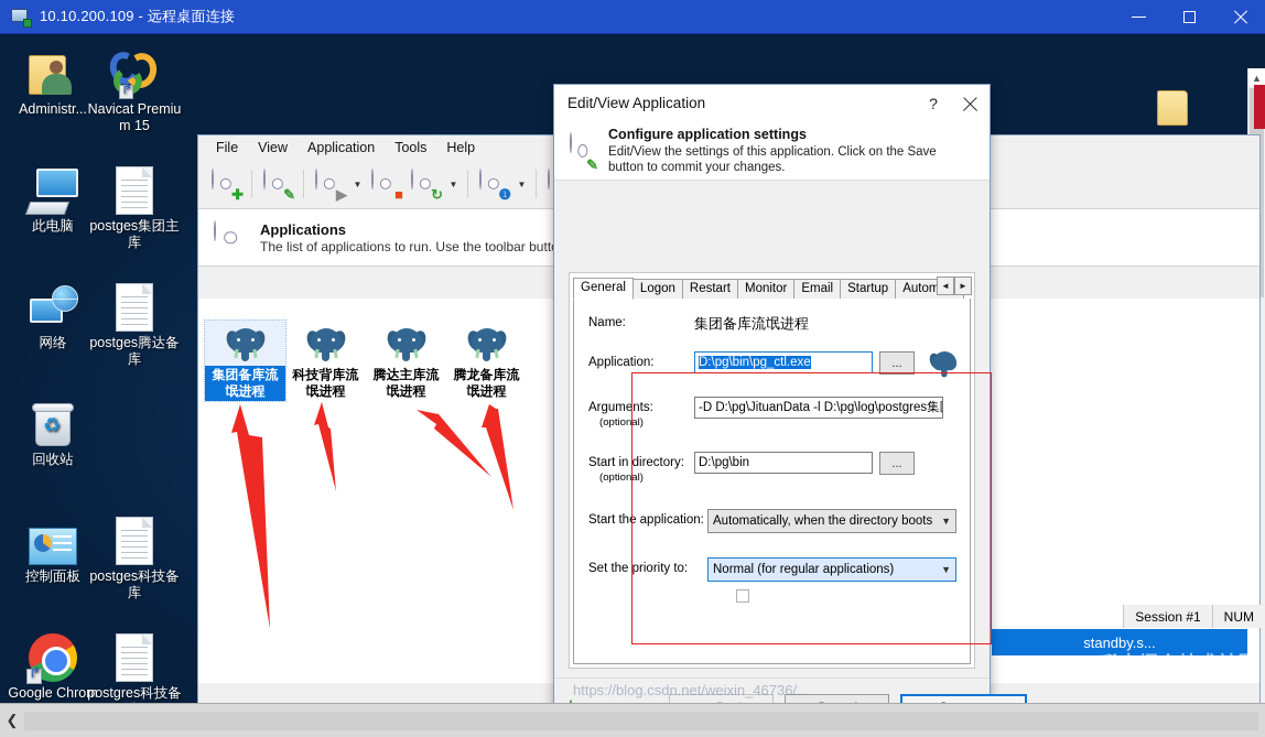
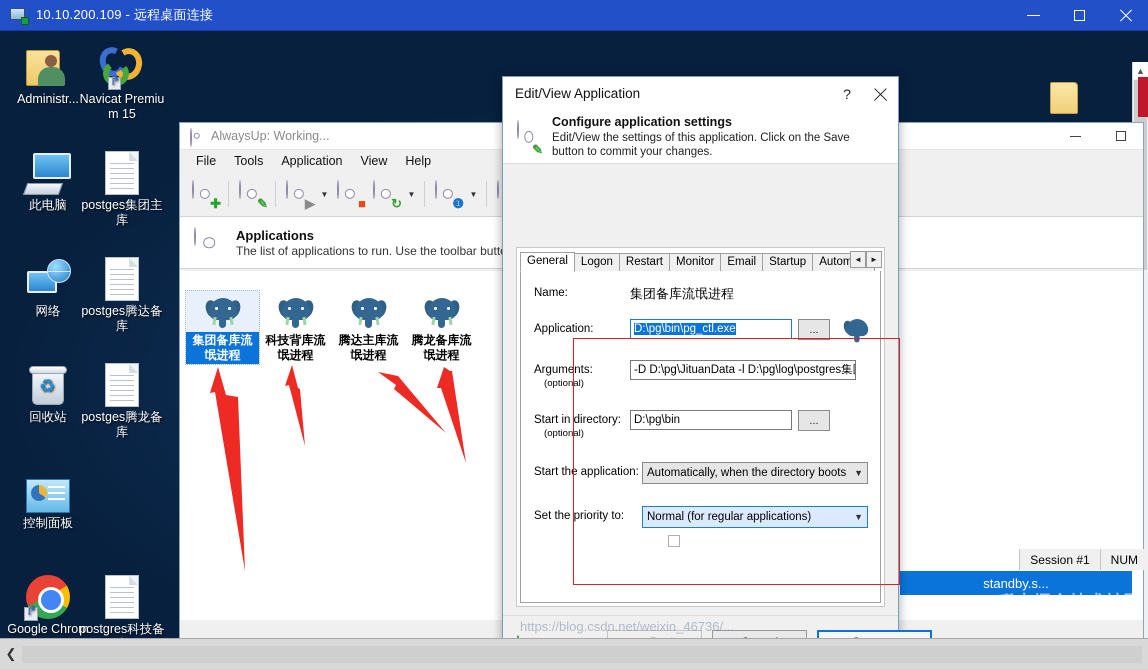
  10.10.200.109 - 远程桌面连接
  Administr...
  Navicat Premium 15
  此电脑
  postges集团主库
  网络
  postges腾达备库
  ♻
  回收站
+ postges腾龙备库
  控制面板
- postges科技备库
  Google Chrom
  postgres科技备
  ▲
+ AlwaysUp: Working...
  File
- View
+ Tools
  Application
- Tools
+ View
  Help
  ✚
  ✎
  ▶
  ▼
  ■
  ↻
  ▼
  ❶
  ▼
  Applications
  The list of applications to run. Use the toolbar butt
  集团备库流氓进程
  科技背库流氓进程
  腾达主库流氓进程
  腾龙备库流氓进程
  Session #1
  NUM
  standby.s...
  Edit/View Application
  ?
  ✎
  Configure application settings
  Edit/View the settings of this application. Click on the Save button to commit your changes.
  General
  Logon
  Restart
  Monitor
  Email
  Startup
  ◄
  ►
  Name:
  集团备库流氓进程
  Application:
  D:\pg\bin\pg_ctl.exe
  ...
  Arguments:
  (optional)
  -D D:\pg\JituanData -l D:\pg\log\postgres集
  Start in directory:
  (optional)
  D:\pg\bin
  ...
  Start the application:
  Automatically, when the directory boots
  ▼
  Set the priority to:
  Normal (for regular applications)
  ▼
  @稀土掘金技术社区
  https://blog.csdn.net/weixin_46736/...
  ❮
